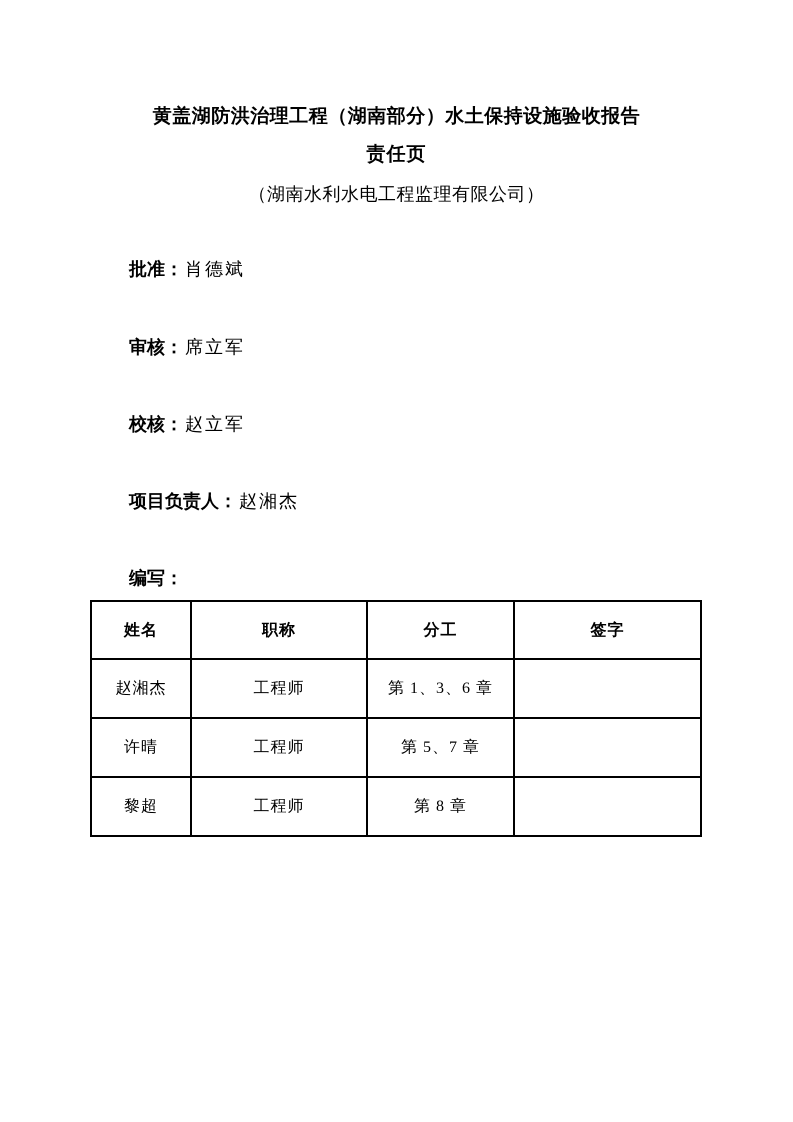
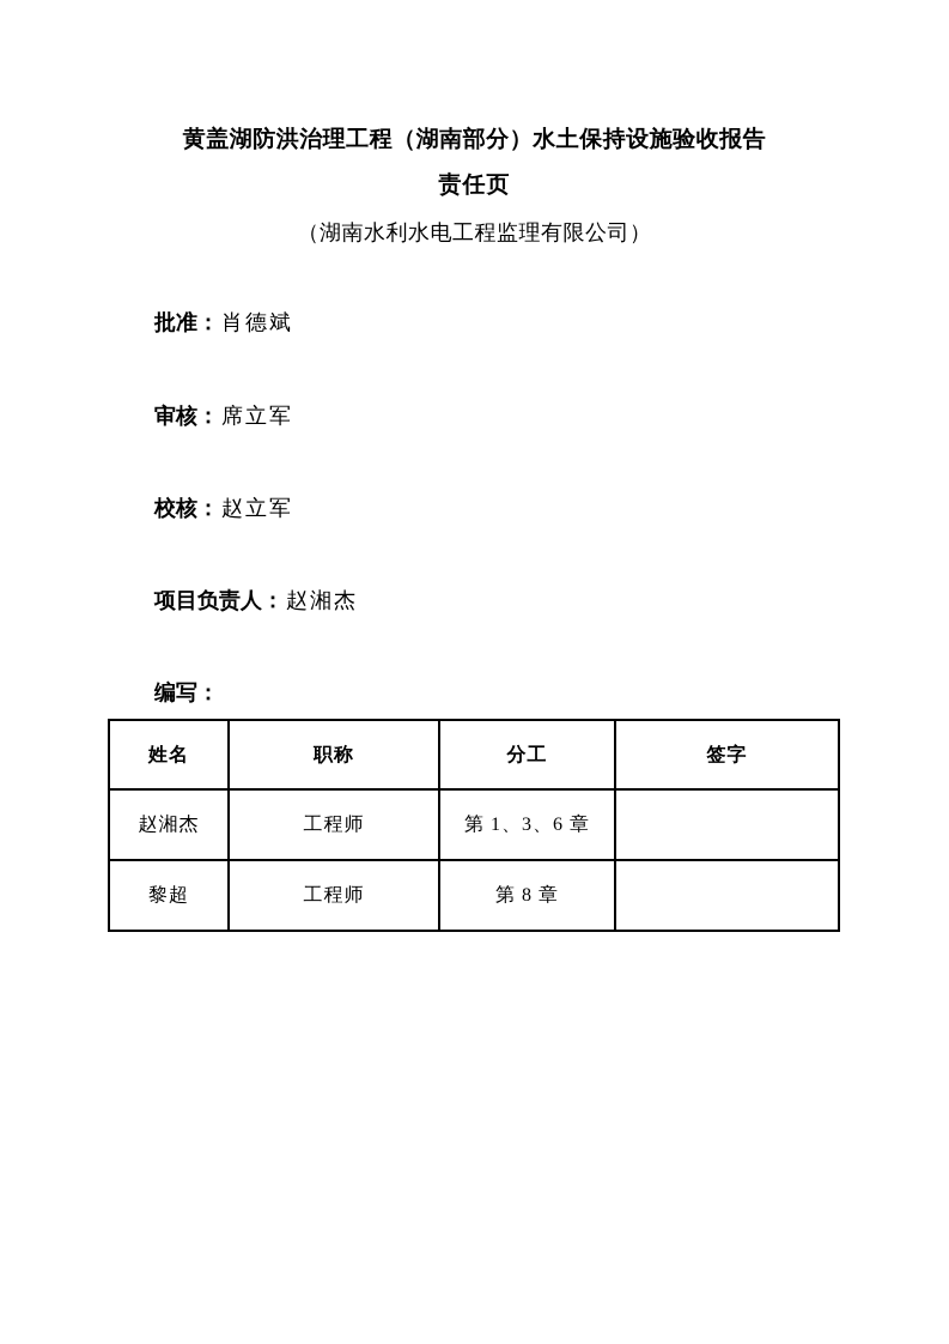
  黄盖湖防洪治理工程（湖南部分）水土保持设施验收报告
  责任页
  （湖南水利水电工程监理有限公司）
  批准：肖德斌
  审核：席立军
  校核：赵立军
  项目负责人：赵湘杰
  编写：
  姓名	职称	分工	签字
  赵湘杰	工程师	第 1、3、6 章
- 许晴	工程师	第 5、7 章
  黎超	工程师	第 8 章
